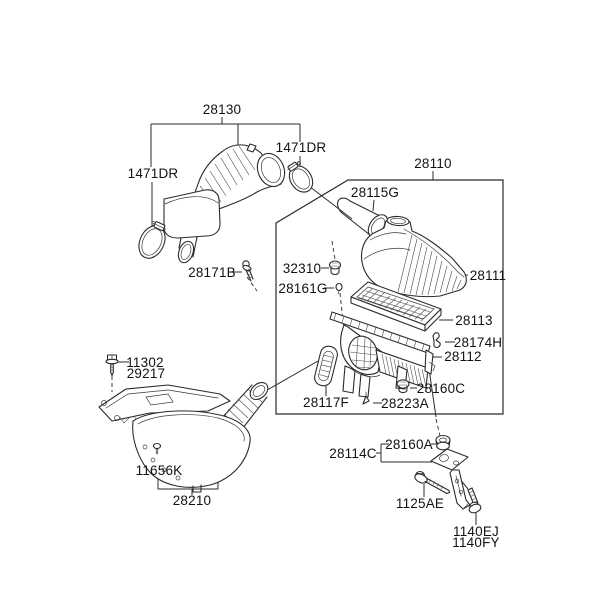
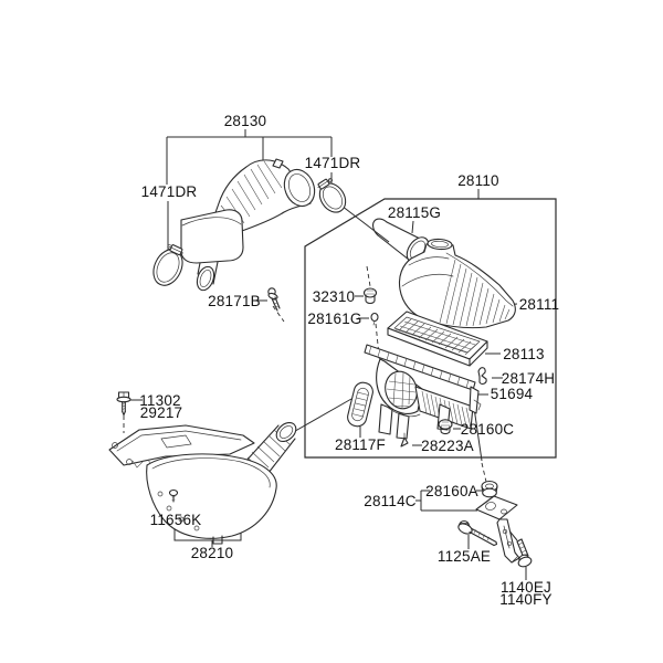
  28130
  1471DR
  1471DR
  28110
  28115G
  28171B
  32310
  28161G
  28111
  28113
  28174H
- 28112
+ 51694
  28160C
  28117F
  28223A
  11302
  29217
  11656K
  28210
  28114C
  28160A
  1125AE
  1140EJ
  1140FY
